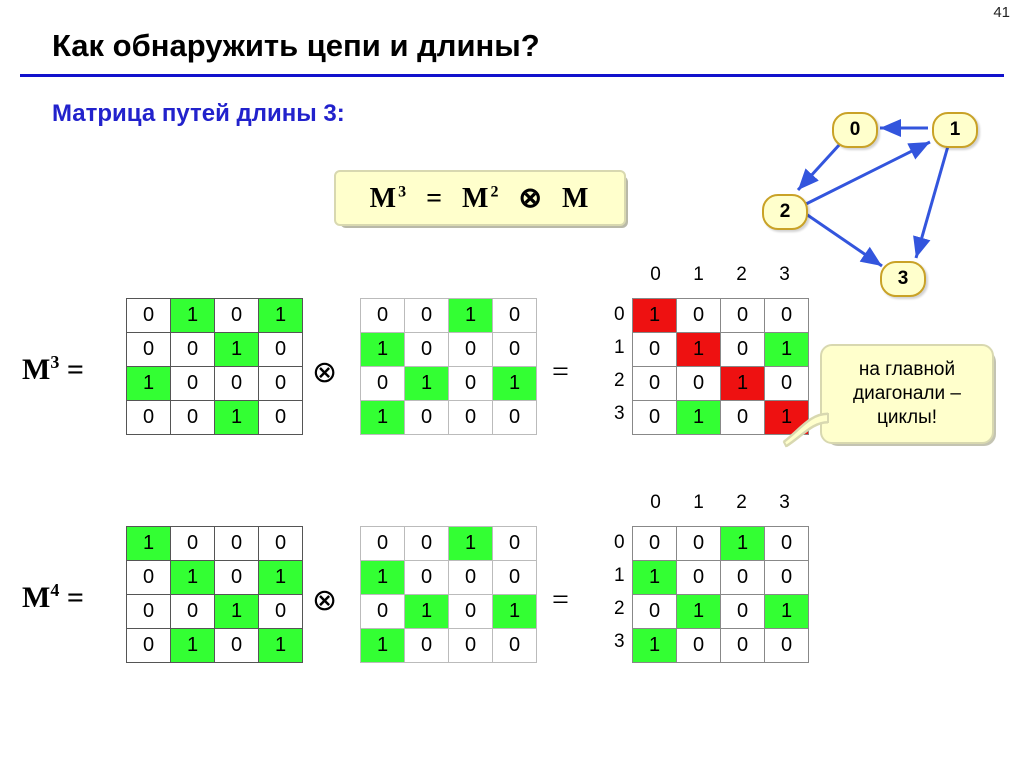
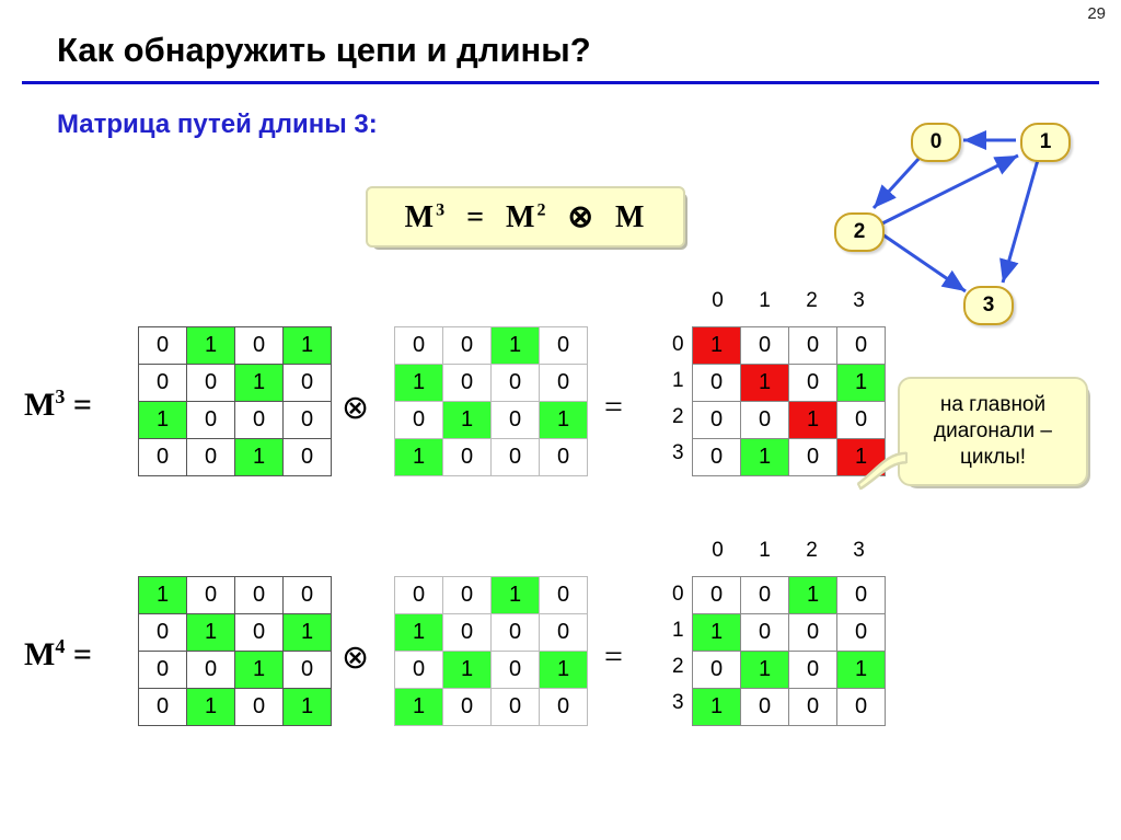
- 41
+ 29
  Как обнаружить цепи и длины?
  Матрица путей длины 3:
  M3 = M2 ⊗ M
  0
  1
  2
  3
  M3 =
  0	1	0	1
  0	0	1	0
  1	0	0	0
  0	0	1	0
  ⊗
  0	0	1	0
  1	0	0	0
  0	1	0	1
  1	0	0	0
  =
  0 1 2 3
  0
  1
  2
  3
  1	0	0	0
  0	1	0	1
  0	0	1	0
  0	1	0	1
  на главной
  диагонали –
  циклы!
  M4 =
  1	0	0	0
  0	1	0	1
  0	0	1	0
  0	1	0	1
  ⊗
  0	0	1	0
  1	0	0	0
  0	1	0	1
  1	0	0	0
  =
  0 1 2 3
  0
  1
  2
  3
  0	0	1	0
  1	0	0	0
  0	1	0	1
  1	0	0	0
